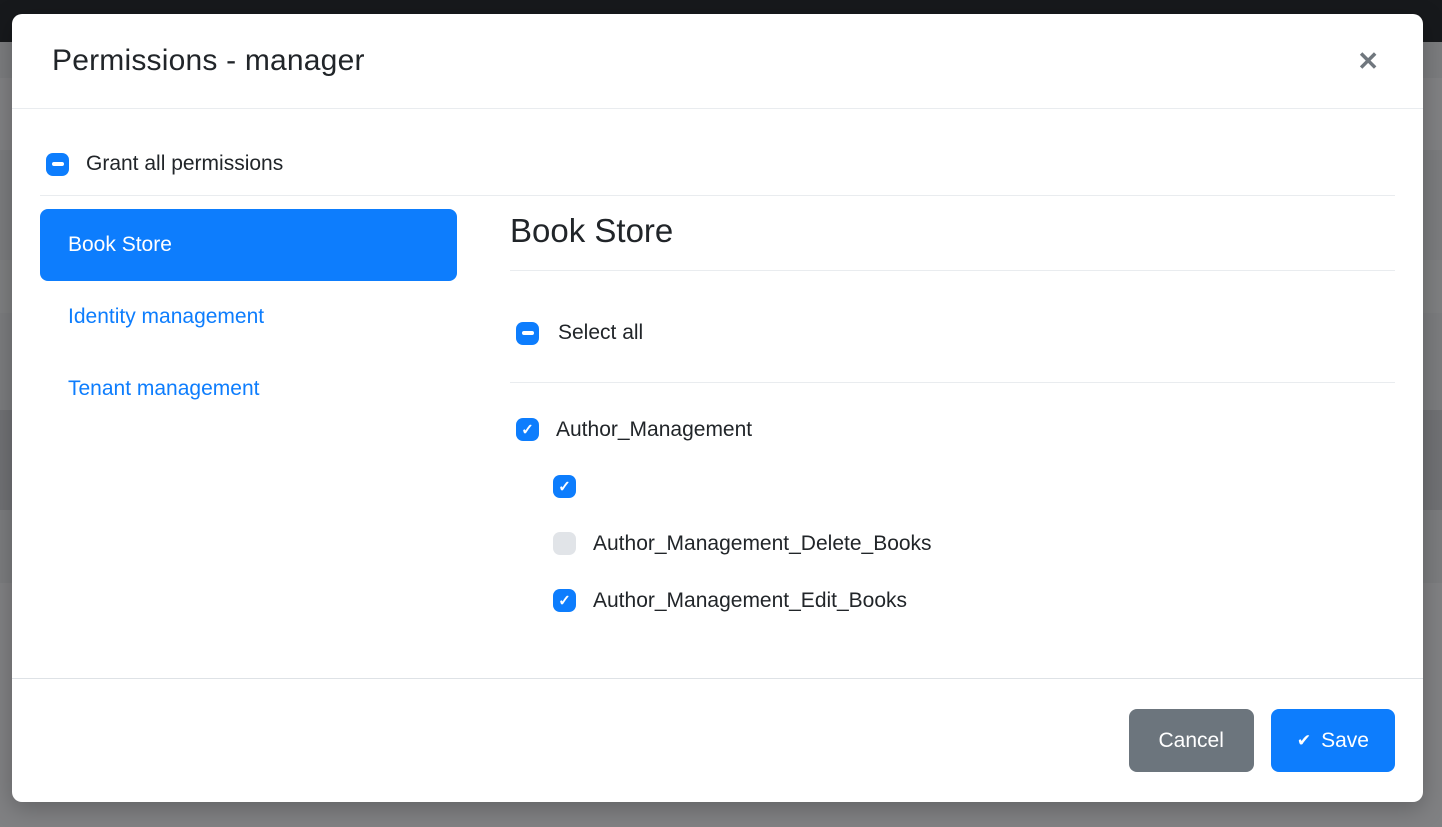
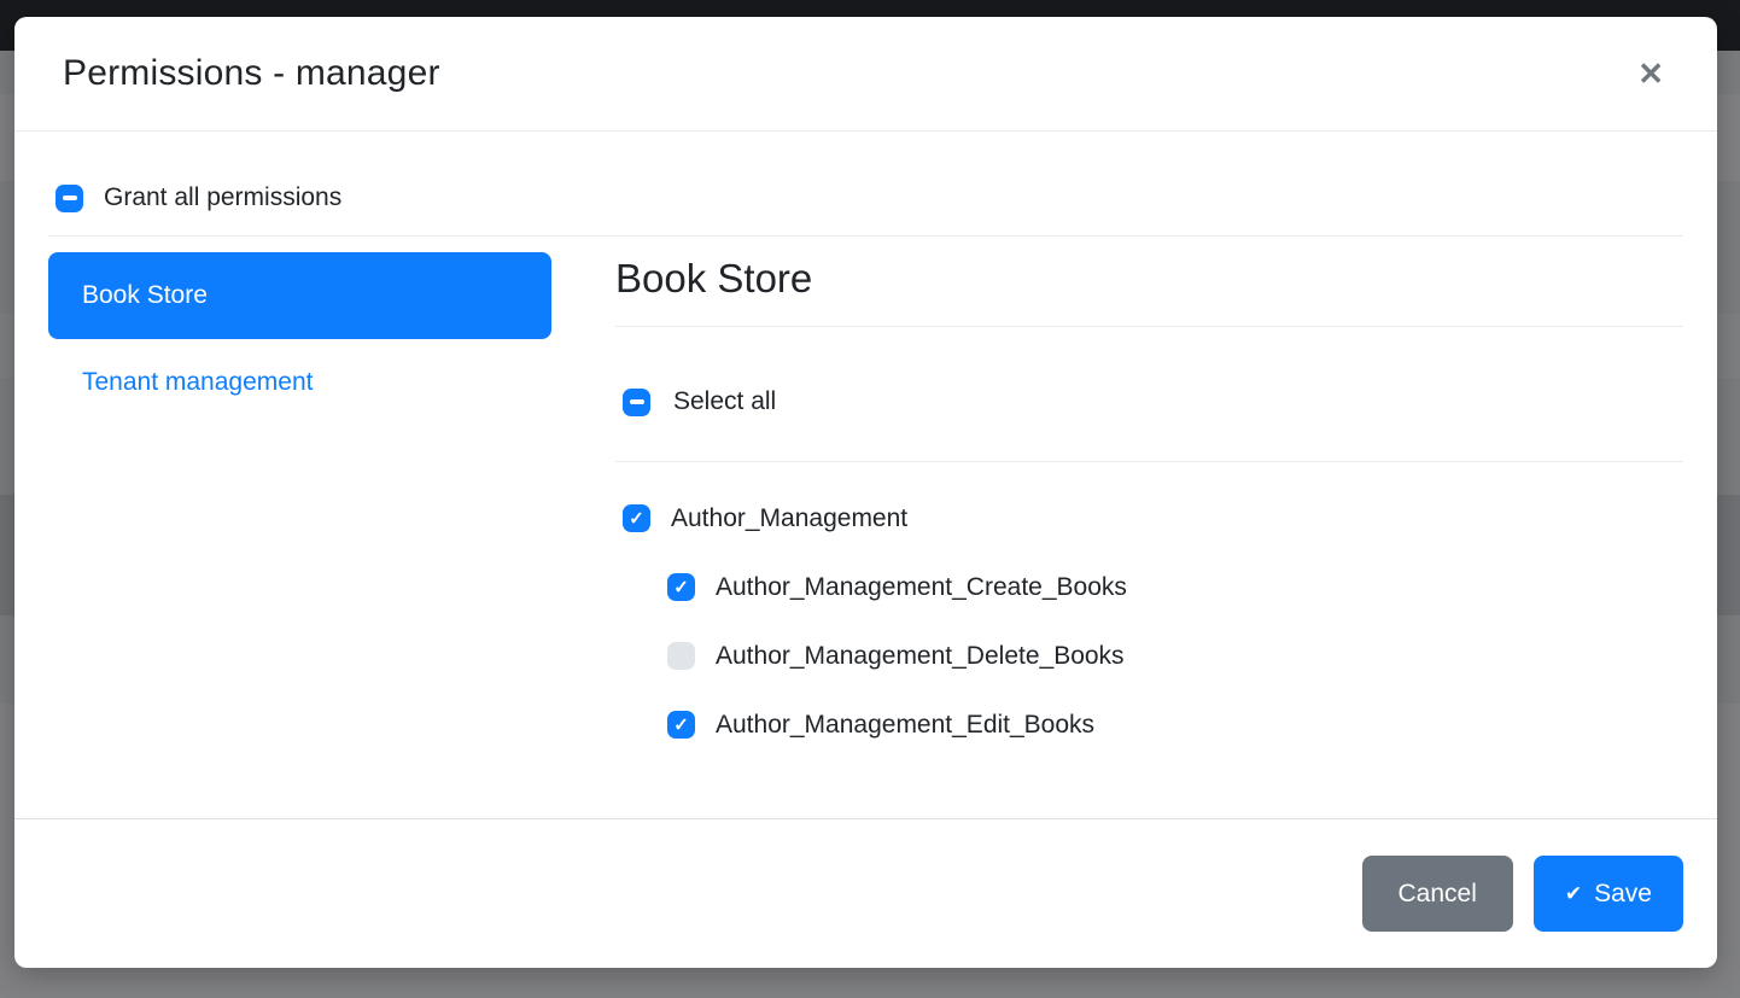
  Permissions - manager
  ✕
  Grant all permissions
  Book Store
- Identity management
  Tenant management
  Book Store
  Select all
  ✓
  Author_Management
  ✓
+ Author_Management_Create_Books
  Author_Management_Delete_Books
  ✓
  Author_Management_Edit_Books
  Cancel
  ✔
  Save
